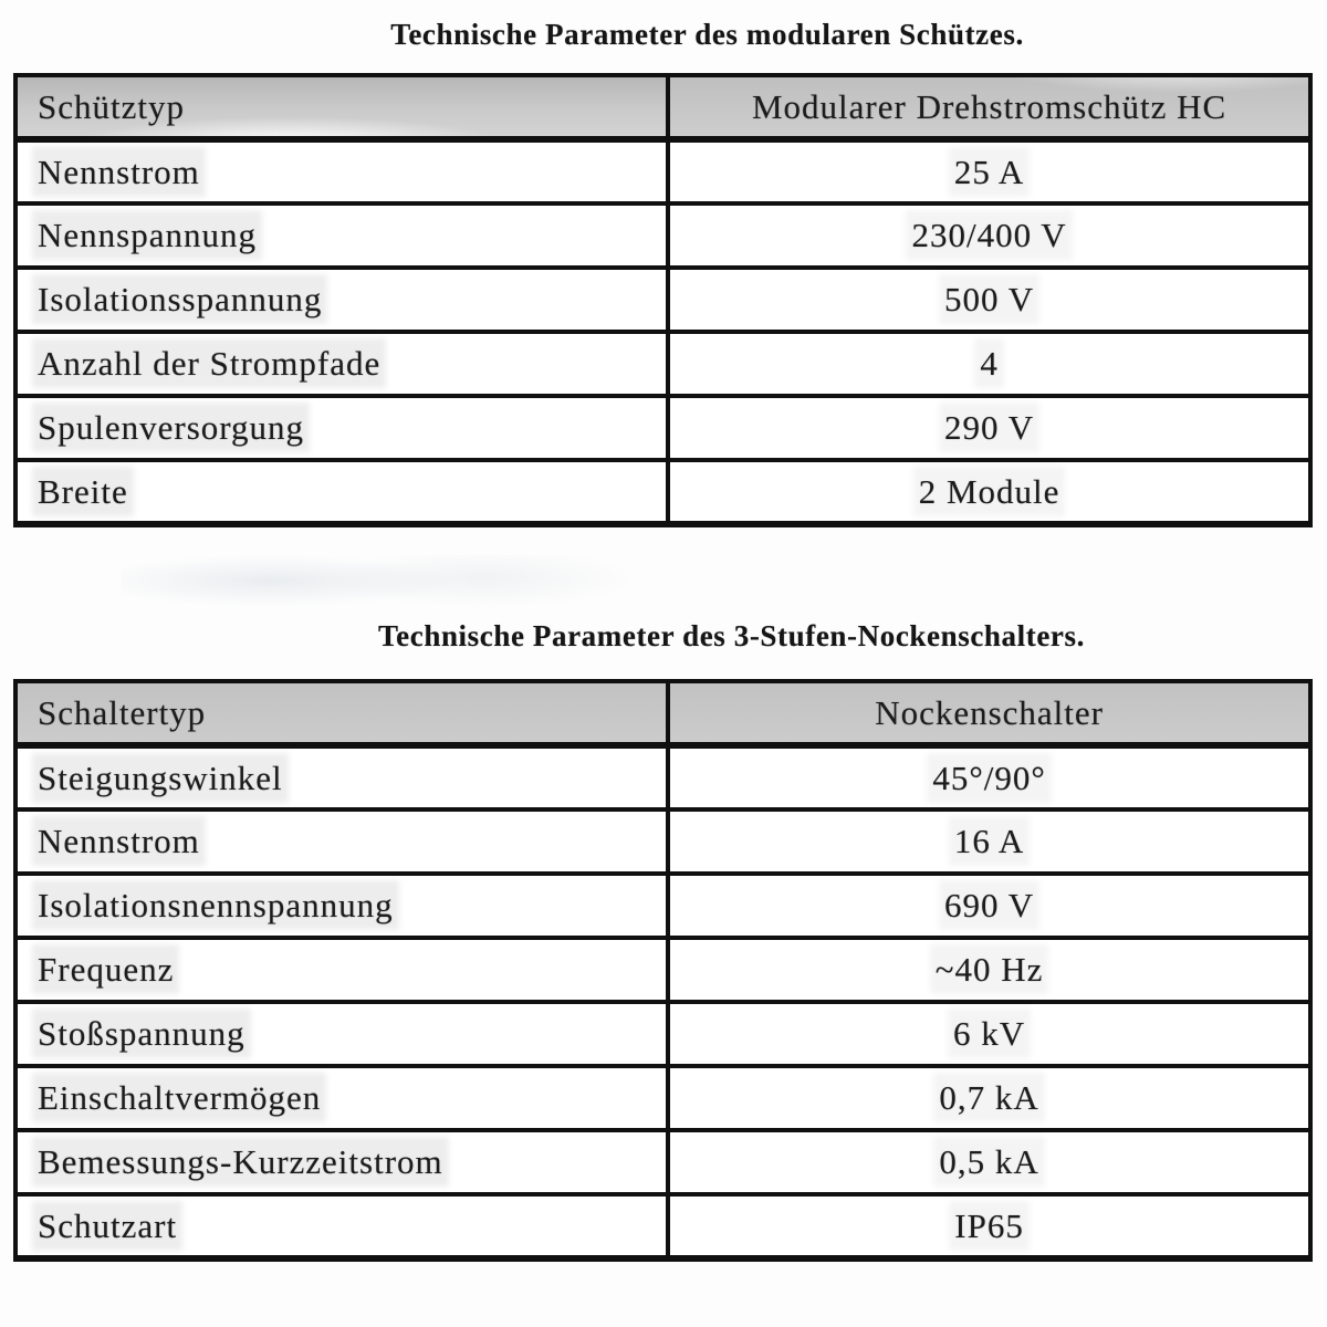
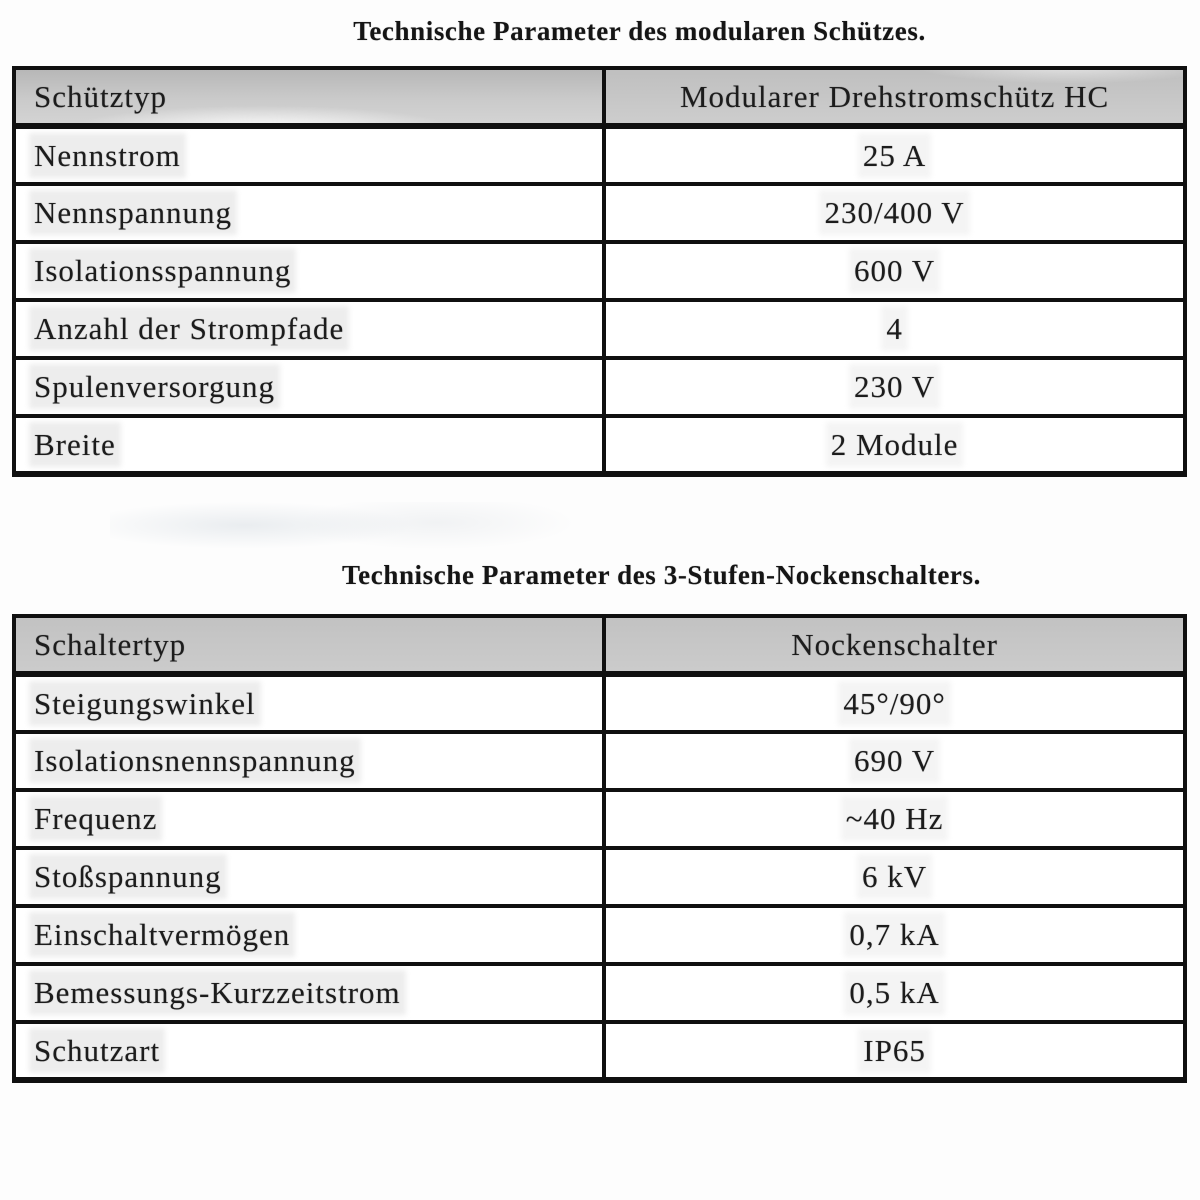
  Technische Parameter des modularen Schützes.
  Schütztyp	Modularer Drehstromschütz HC
  Nennstrom	25 A
  Nennspannung	230/400 V
- Isolationsspannung	500 V
+ Isolationsspannung	600 V
  Anzahl der Strompfade	4
- Spulenversorgung	290 V
+ Spulenversorgung	230 V
  Breite	2 Module
  Technische Parameter des 3-Stufen-Nockenschalters.
  Schaltertyp	Nockenschalter
  Steigungswinkel	45°/90°
- Nennstrom	16 A
  Isolationsnennspannung	690 V
  Frequenz	~40 Hz
  Stoßspannung	6 kV
  Einschaltvermögen	0,7 kA
  Bemessungs-Kurzzeitstrom	0,5 kA
  Schutzart	IP65
